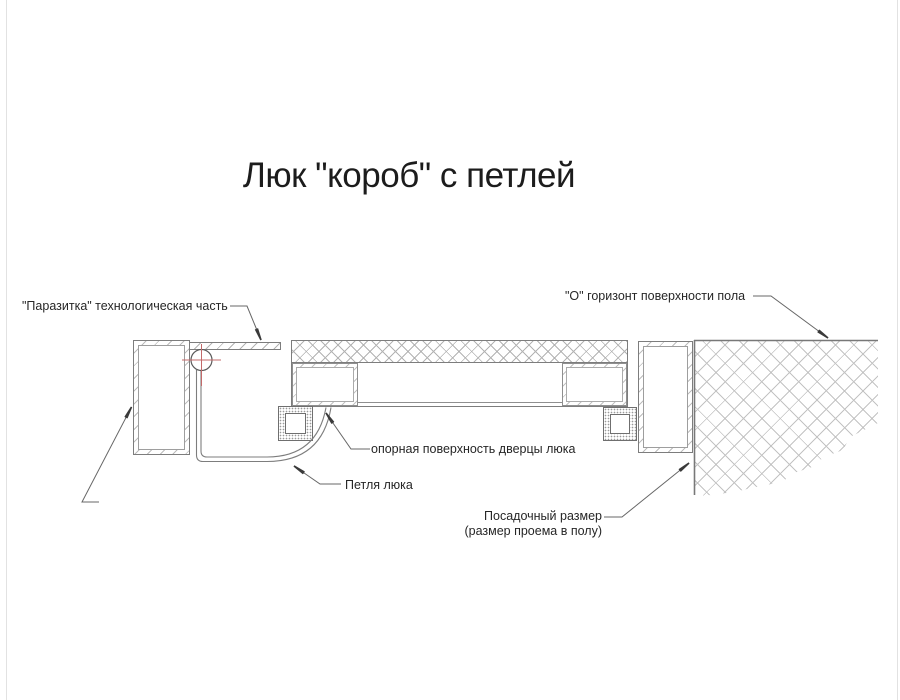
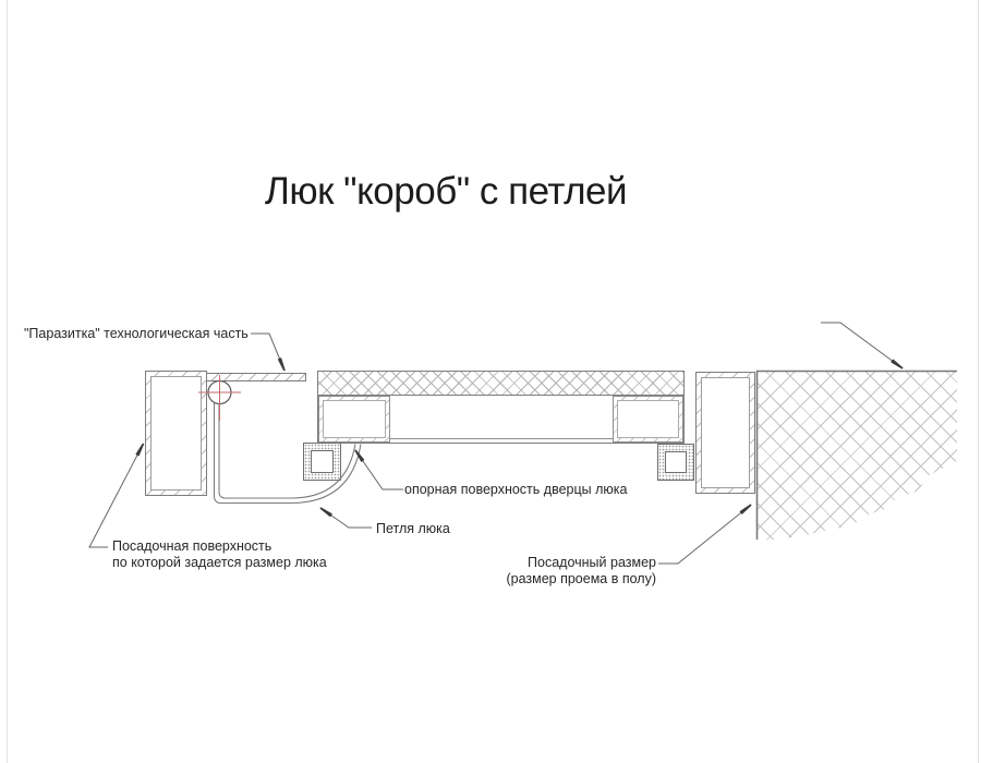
  Люк "короб" с петлей
  "Паразитка" технологическая часть
- "О" горизонт поверхности пола
  опорная поверхность дверцы люка
  Петля люка
+ Посадочная поверхность
+ по которой задается размер люка
  Посадочный размер
  (размер проема в полу)
